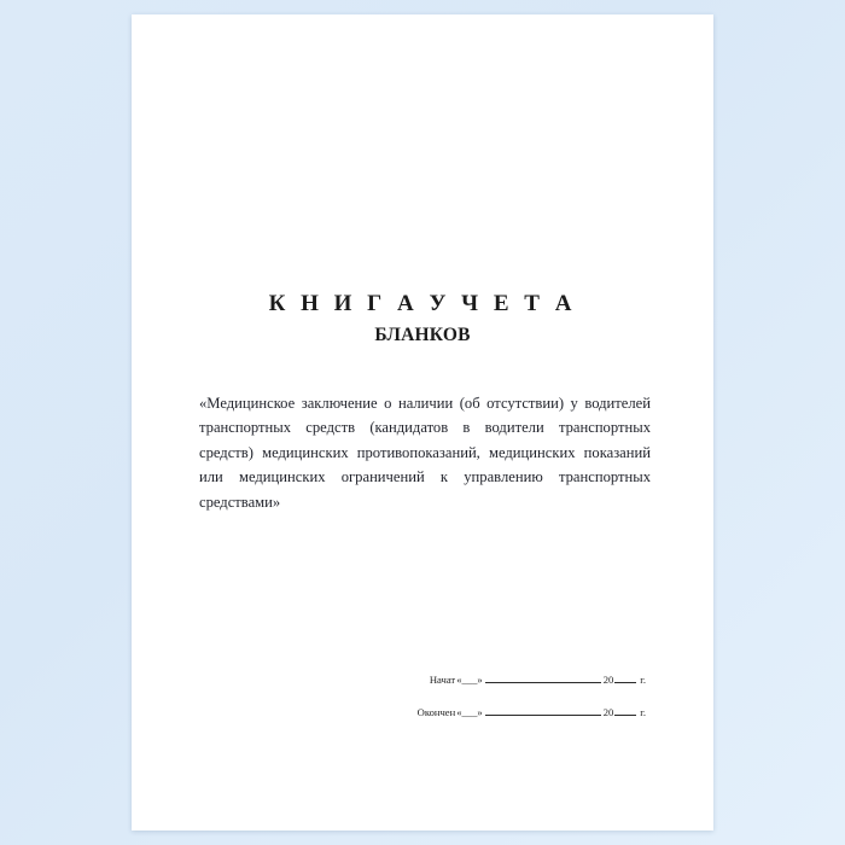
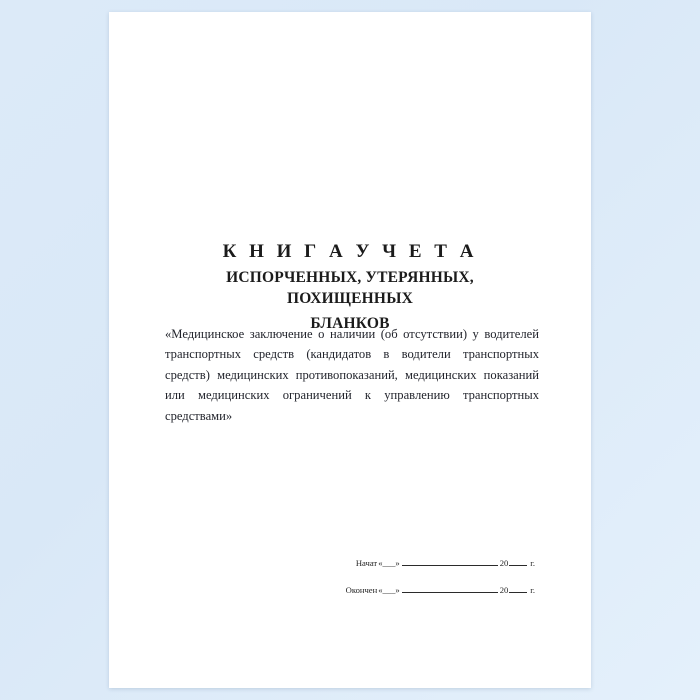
  К Н И Г А У Ч Е Т А
+ ИСПОРЧЕННЫХ, УТЕРЯННЫХ, ПОХИЩЕННЫХ
  БЛАНКОВ
  «Медицинское заключение о наличии (об отсутствии) у водителей транспортных средств (кандидатов в водители транспортных средств) медицинских противопоказаний, медицинских показаний или медицинских ограничений к управлению транспортных средствами»
  Начат
  «___»
  20
  г.
  Окончен
  «___»
  20
  г.
